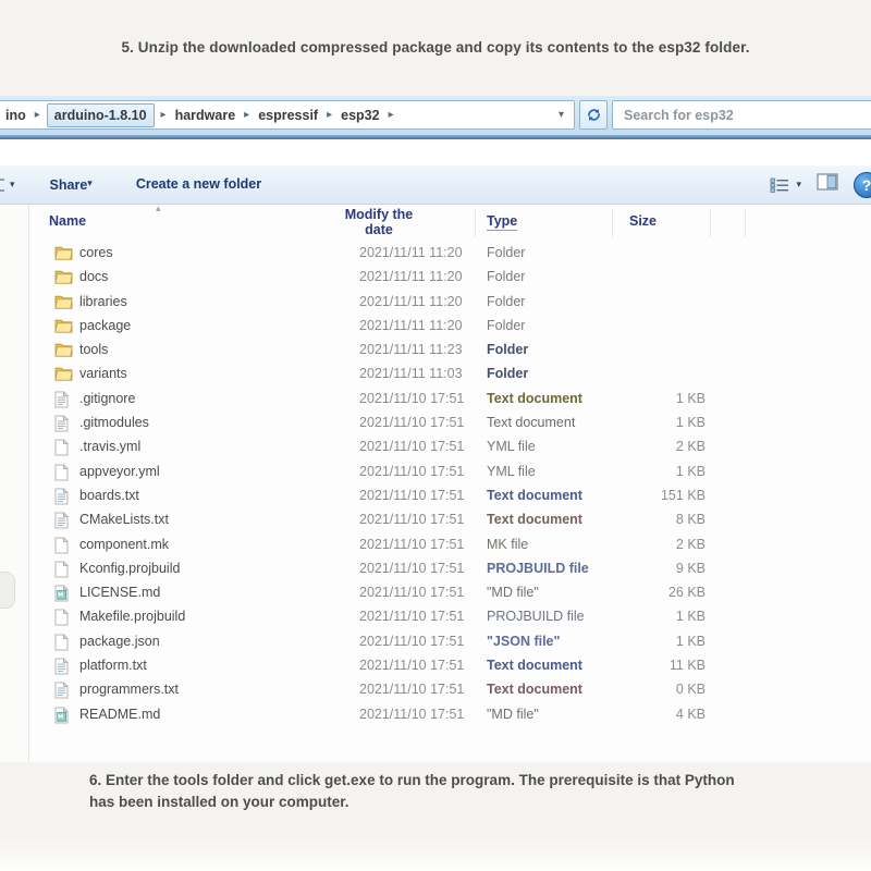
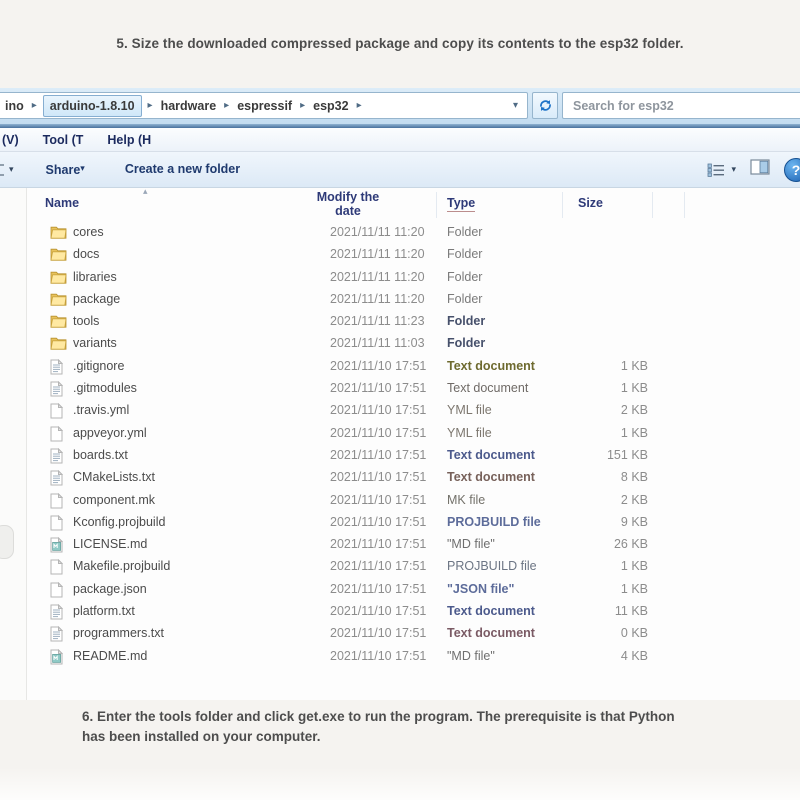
- 5. Unzip the downloaded compressed package and copy its contents to the esp32 folder.
+ 5. Size the downloaded compressed package and copy its contents to the esp32 folder.
  ino
  ▸
  arduino-1.8.10
  ▸
  hardware
  ▸
  espressif
  ▸
  esp32
  ▸
  ▾
  Search for esp32
+ (V)
+ Tool (T
+ Help (H
  ▾
  Share
  ▾
  Create a new folder
  ▾
  ?
  ▴
  Name
  Modify the date
  Type
  Size
  cores
  2021/11/11 11:20
  Folder
  docs
  2021/11/11 11:20
  Folder
  libraries
  2021/11/11 11:20
  Folder
  package
  2021/11/11 11:20
  Folder
  tools
  2021/11/11 11:23
  Folder
  variants
  2021/11/11 11:03
  Folder
  .gitignore
  2021/11/10 17:51
  Text document
  1 KB
  .gitmodules
  2021/11/10 17:51
  Text document
  1 KB
  .travis.yml
  2021/11/10 17:51
  YML file
  2 KB
  appveyor.yml
  2021/11/10 17:51
  YML file
  1 KB
  boards.txt
  2021/11/10 17:51
  Text document
  151 KB
  CMakeLists.txt
  2021/11/10 17:51
  Text document
  8 KB
  component.mk
  2021/11/10 17:51
  MK file
  2 KB
  Kconfig.projbuild
  2021/11/10 17:51
  PROJBUILD file
  9 KB
  LICENSE.md
  2021/11/10 17:51
  "MD file"
  26 KB
  Makefile.projbuild
  2021/11/10 17:51
  PROJBUILD file
  1 KB
  package.json
  2021/11/10 17:51
  "JSON file"
  1 KB
  platform.txt
  2021/11/10 17:51
  Text document
  11 KB
  programmers.txt
  2021/11/10 17:51
  Text document
  0 KB
  README.md
  2021/11/10 17:51
  "MD file"
  4 KB
  6. Enter the tools folder and click get.exe to run the program. The prerequisite is that Python has been installed on your computer.
